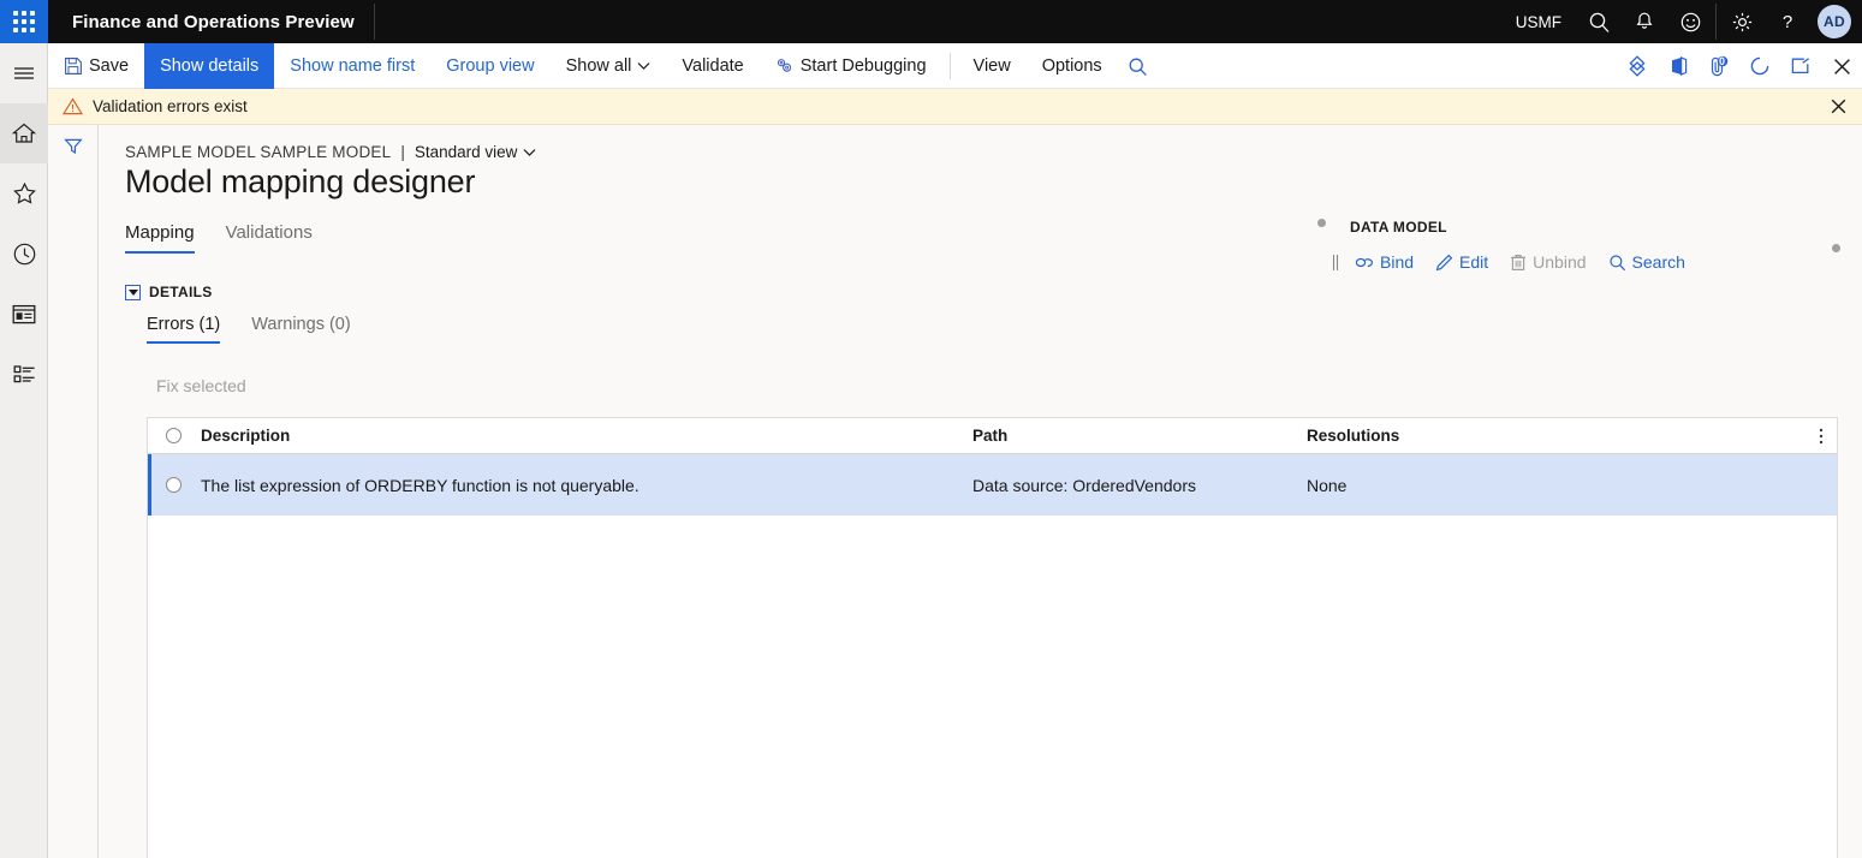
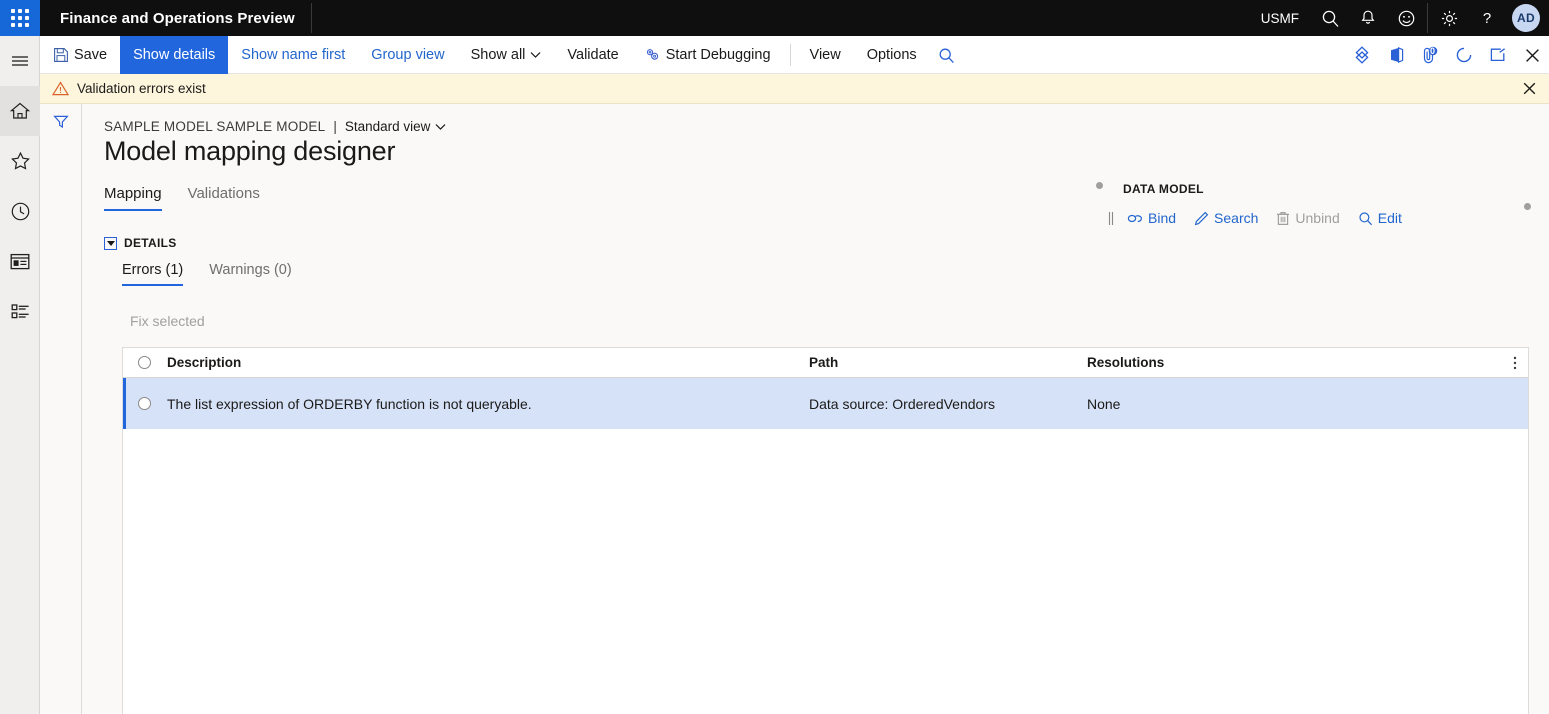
  Finance and Operations Preview
  USMF
  ?
  AD
  Save
  Show details
  Show name first
  Group view
  Show all
  Validate
  Start Debugging
  View
  Options
  0
  Validation errors exist
  SAMPLE MODEL SAMPLE MODEL
  |
  Standard view
  Model mapping designer
  Mapping
  Validations
  DETAILS
  Errors (1)
  Warnings (0)
  Fix selected
  Description
  Path
  Resolutions
  The list expression of ORDERBY function is not queryable.
  Data source: OrderedVendors
  None
  DATA MODEL
  Bind
- Edit
+ Search
  Unbind
- Search
+ Edit
